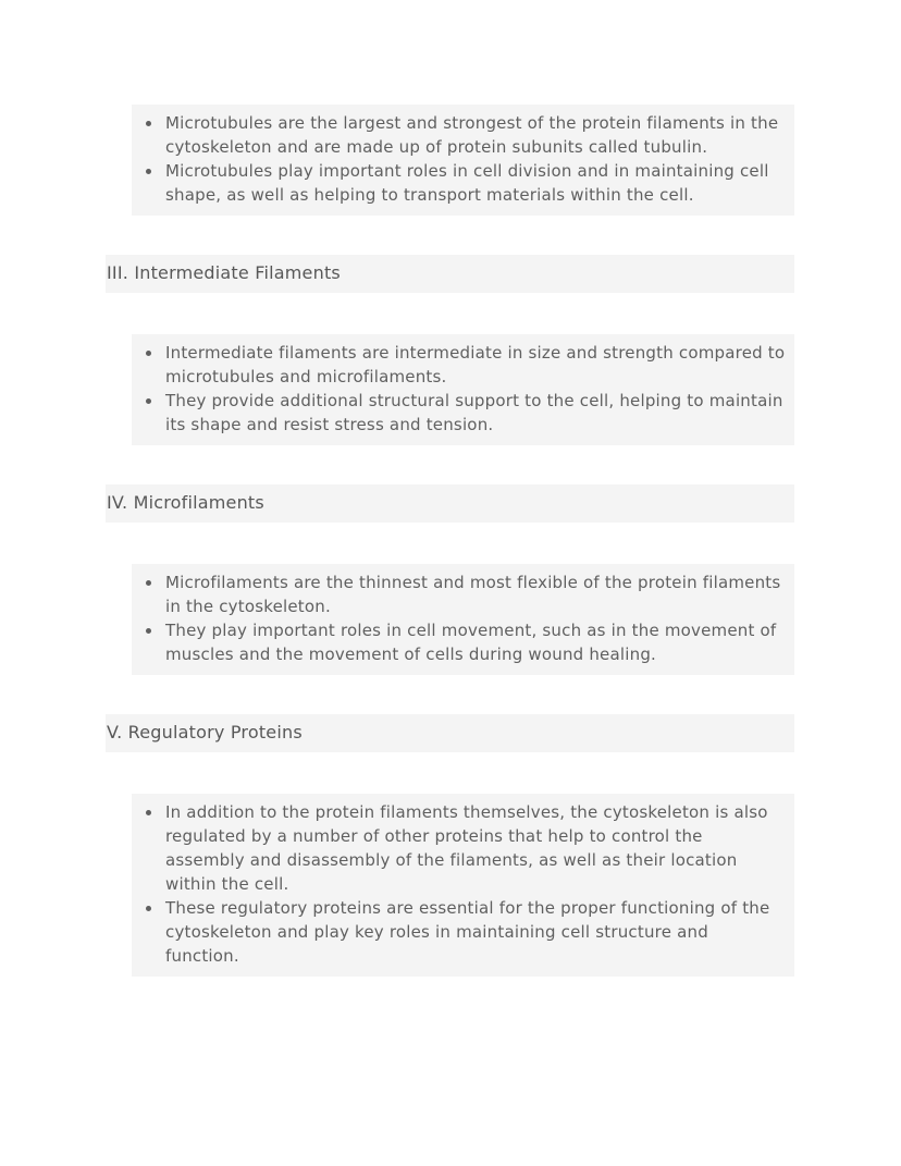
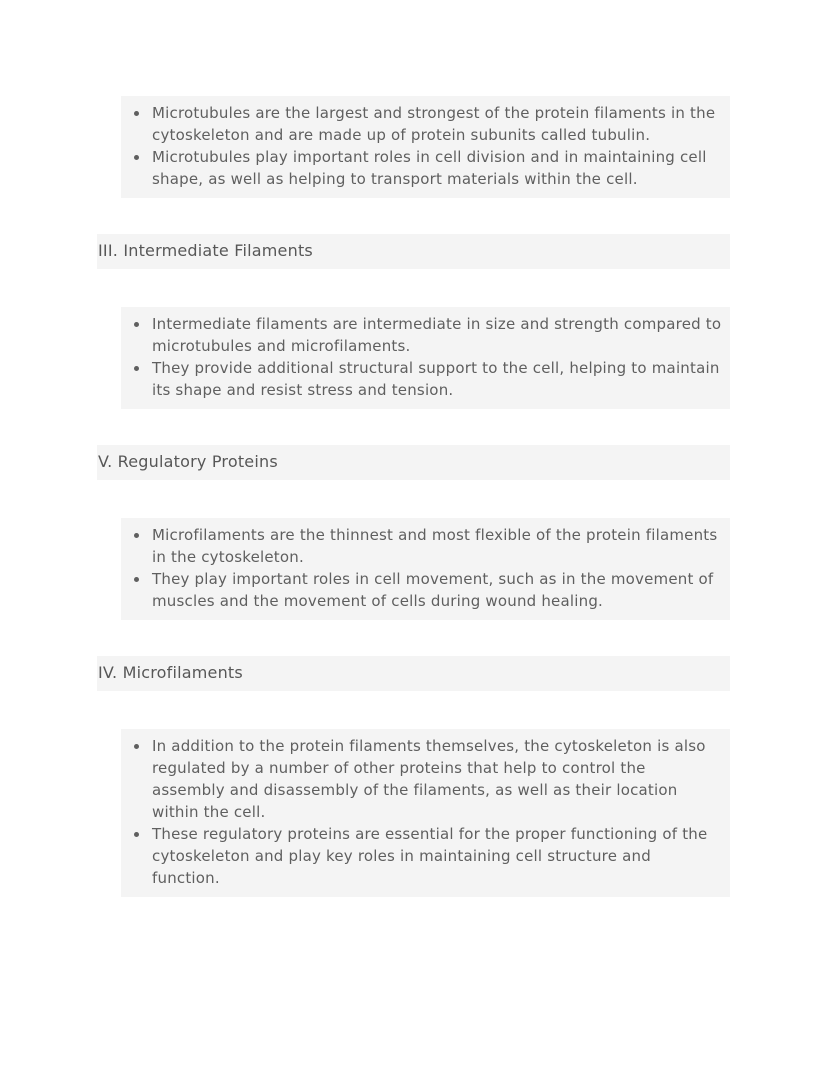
  Microtubules are the largest and strongest of the protein filaments in the cytoskeleton and are made up of protein subunits called tubulin.
  Microtubules play important roles in cell division and in maintaining cell shape, as well as helping to transport materials within the cell.
  III. Intermediate Filaments
  Intermediate filaments are intermediate in size and strength compared to microtubules and microfilaments.
  They provide additional structural support to the cell, helping to maintain its shape and resist stress and tension.
- IV. Microfilaments
+ V. Regulatory Proteins
  Microfilaments are the thinnest and most flexible of the protein filaments in the cytoskeleton.
  They play important roles in cell movement, such as in the movement of muscles and the movement of cells during wound healing.
- V. Regulatory Proteins
+ IV. Microfilaments
  In addition to the protein filaments themselves, the cytoskeleton is also regulated by a number of other proteins that help to control the assembly and disassembly of the filaments, as well as their location within the cell.
  These regulatory proteins are essential for the proper functioning of the cytoskeleton and play key roles in maintaining cell structure and function.
